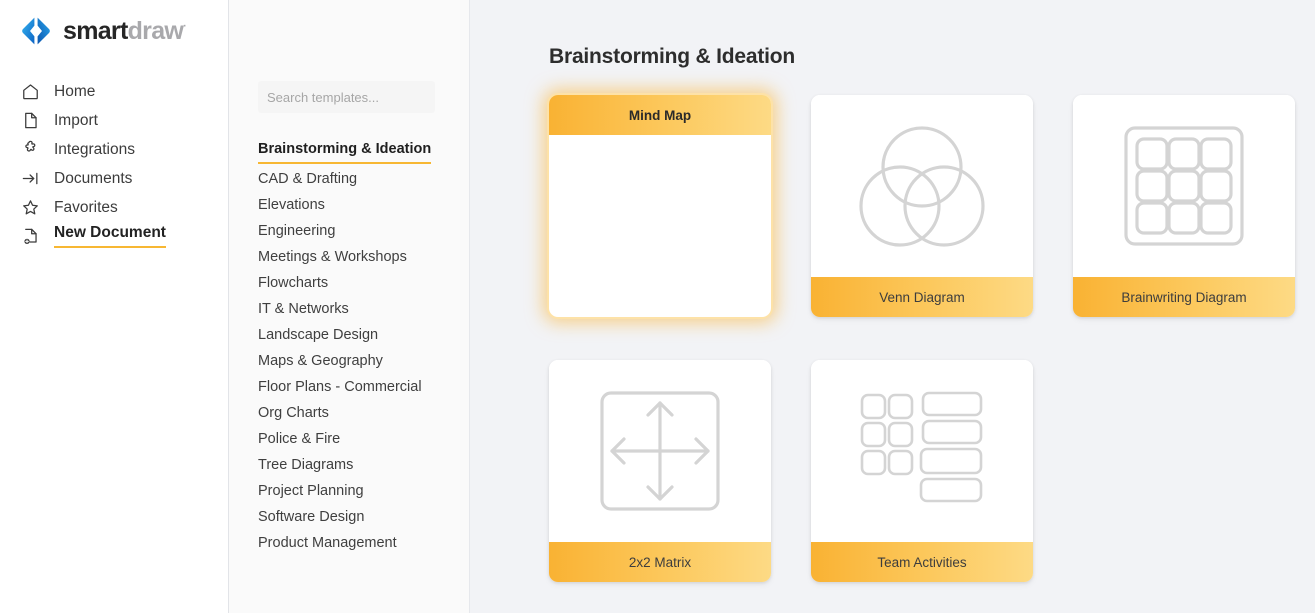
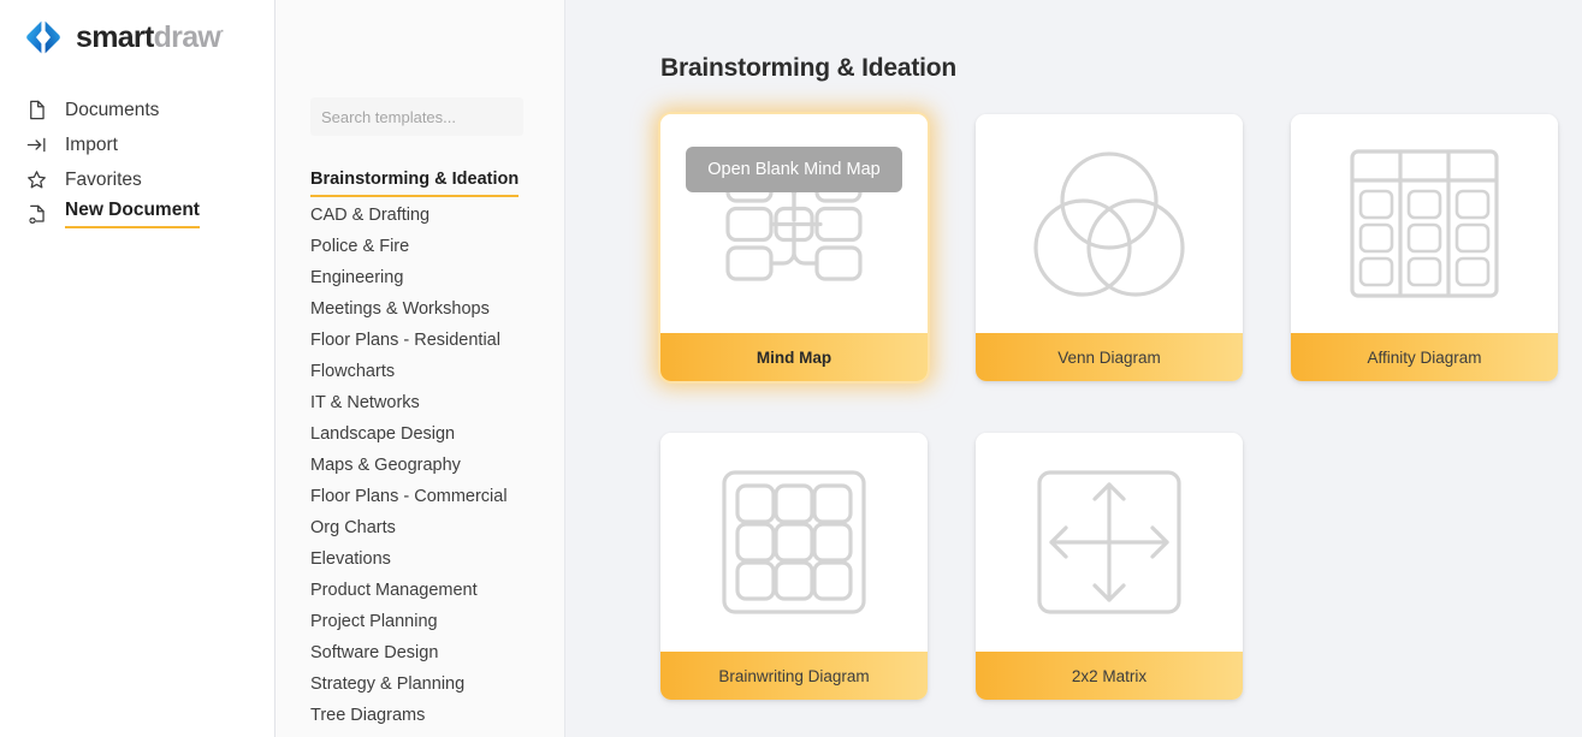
  smartdraw·
- Home
- Import
+ Documents
- Integrations
- Documents
+ Import
  Favorites
  New Document
  Search templates...
  Brainstorming & Ideation
  CAD & Drafting
- Elevations
+ Police & Fire
  Engineering
  Meetings & Workshops
+ Floor Plans - Residential
  Flowcharts
  IT & Networks
  Landscape Design
  Maps & Geography
  Floor Plans - Commercial
  Org Charts
- Police & Fire
+ Elevations
- Tree Diagrams
+ Product Management
  Project Planning
  Software Design
+ Strategy & Planning
- Product Management
+ Tree Diagrams
  Brainstorming & Ideation
+ Open Blank Mind Map
  Mind Map
  Venn Diagram
+ Affinity Diagram
  Brainwriting Diagram
  2x2 Matrix
- Team Activities
